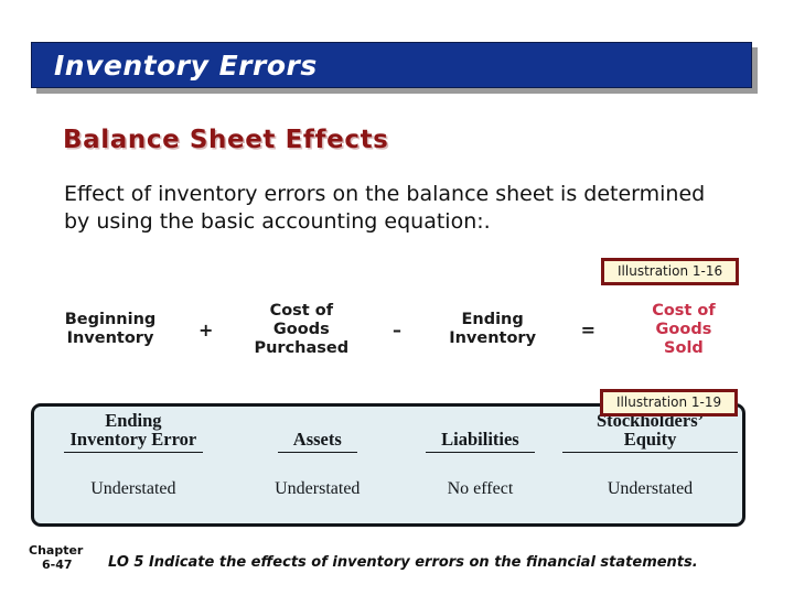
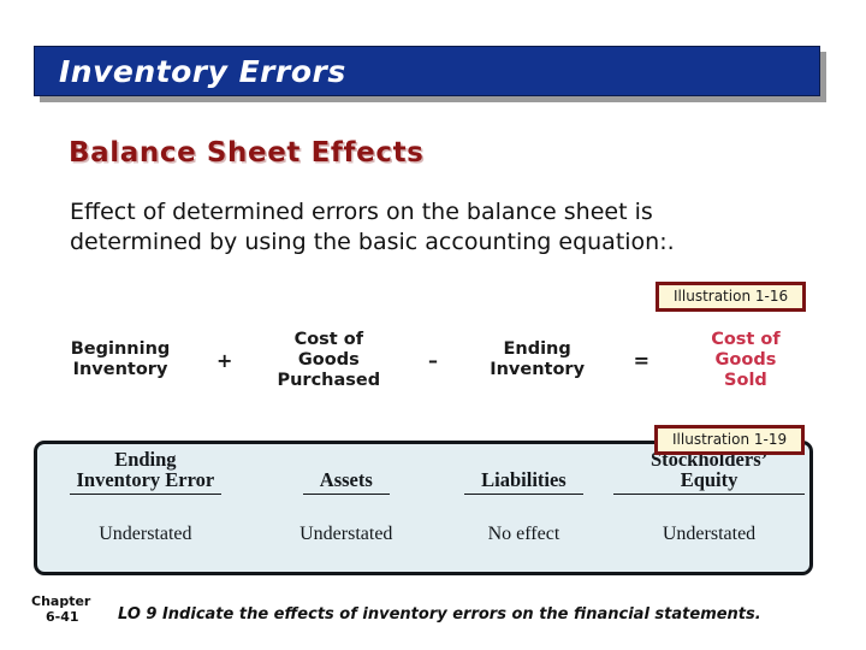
  Inventory Errors
  Balance Sheet Effects
- Effect of inventory errors on the balance sheet is determined by using the basic accounting equation:.
+ Effect of determined errors on the balance sheet is determined by using the basic accounting equation:.
  Illustration 1-16
  Beginning
  Inventory
  +
  Cost of
  Goods
  Purchased
  –
  Ending
  Inventory
  =
  Cost of
  Goods
  Sold
  Illustration 1-19
  Ending Inventory Error	Assets	Liabilities	Stockholders’ Equity
  Understated	Understated	No effect	Understated
  Chapter
- 6-47
+ 6-41
- LO 5 Indicate the effects of inventory errors on the financial statements.
+ LO 9 Indicate the effects of inventory errors on the financial statements.
